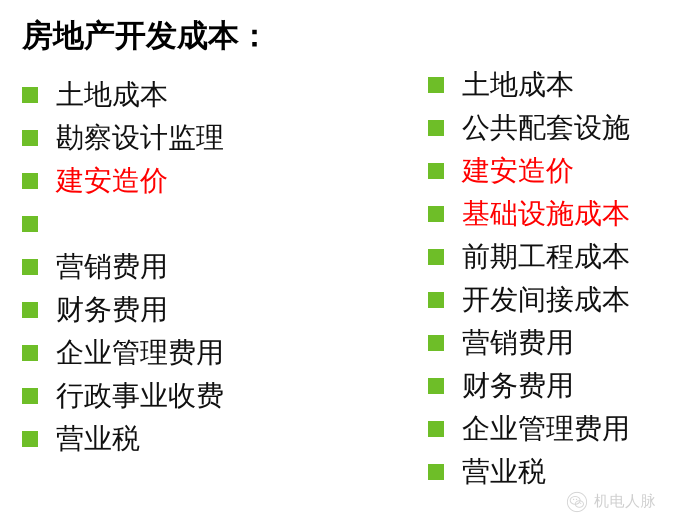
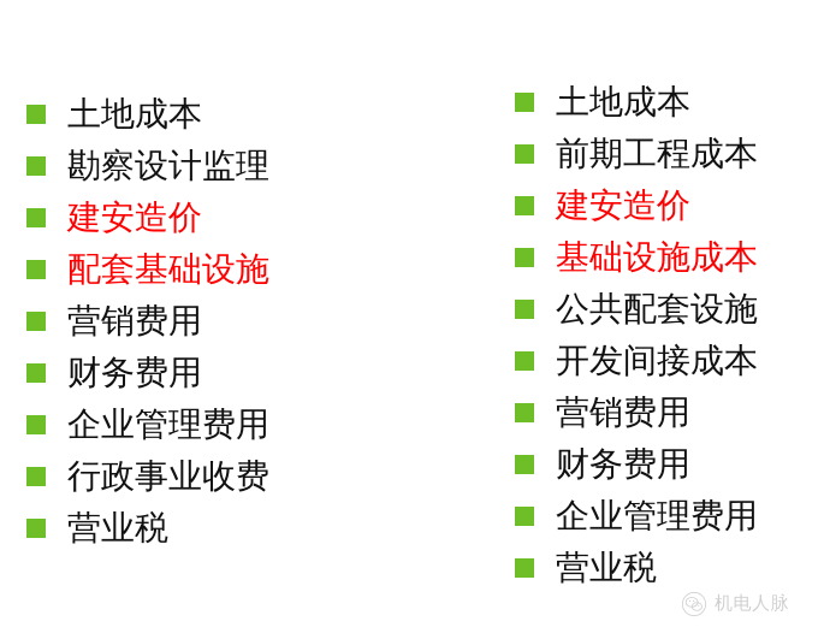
- 房地产开发成本：
  土地成本
  勘察设计监理
  建安造价
+ 配套基础设施
  营销费用
  财务费用
  企业管理费用
  行政事业收费
  营业税
  土地成本
- 公共配套设施
+ 前期工程成本
  建安造价
  基础设施成本
- 前期工程成本
+ 公共配套设施
  开发间接成本
  营销费用
  财务费用
  企业管理费用
  营业税
  机电人脉
